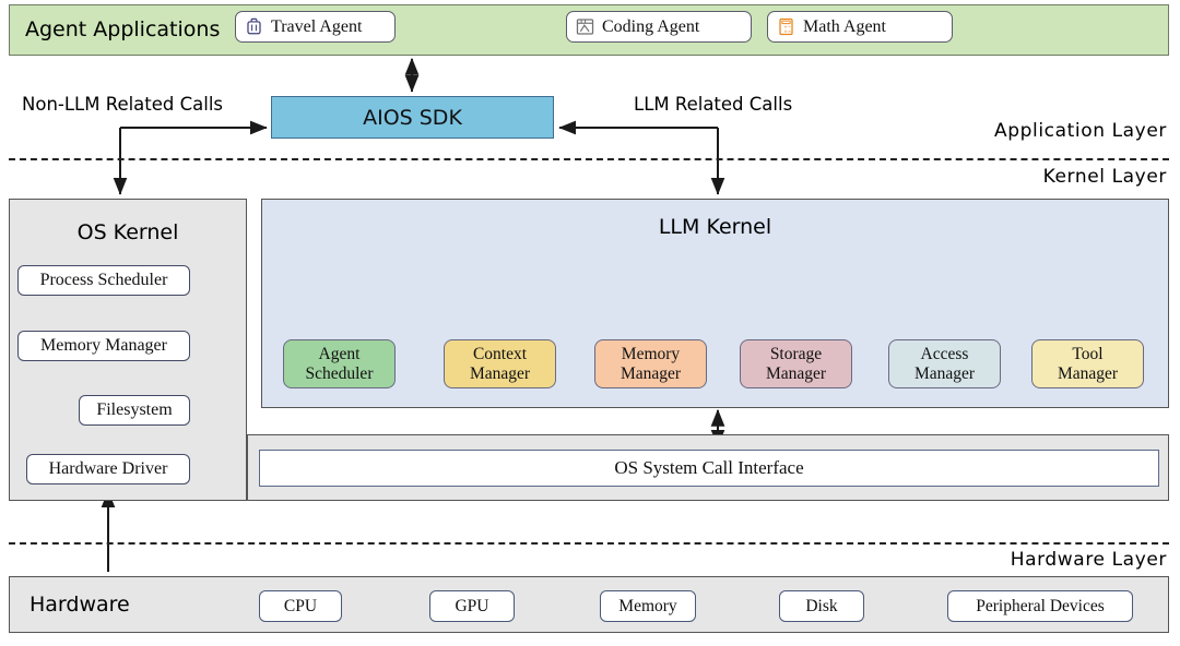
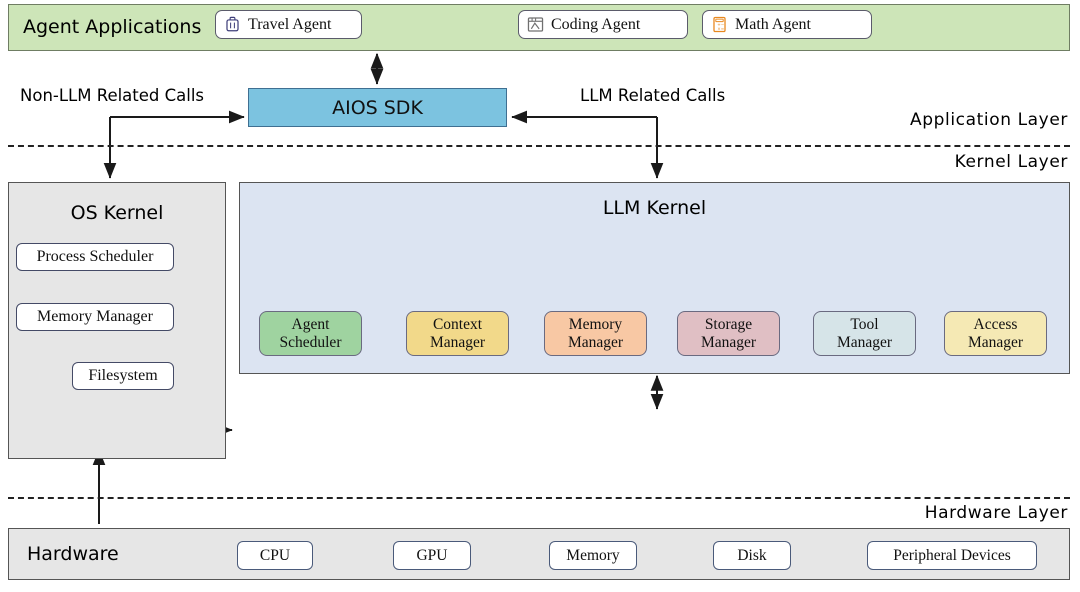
  Agent Applications
  Travel Agent
  Coding Agent
  Math Agent
  AIOS SDK
  Non-LLM Related Calls
  LLM Related Calls
  Application Layer
  Kernel Layer
  Hardware Layer
  OS Kernel
  Process Scheduler
  Memory Manager
  Filesystem
- Hardware Driver
  LLM Kernel
  Agent
  Scheduler
  Context
  Manager
  Memory
  Manager
  Storage
  Manager
- Access
+ Tool
  Manager
- Tool
+ Access
  Manager
- OS System Call Interface
  Hardware
  CPU
  GPU
  Memory
  Disk
  Peripheral Devices
